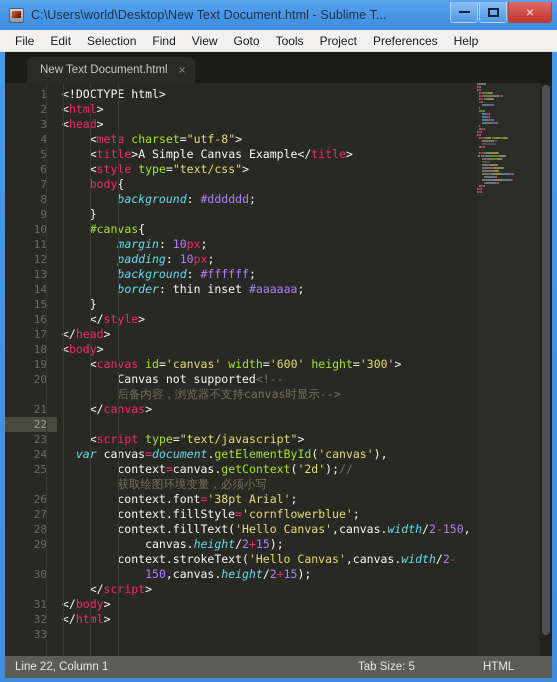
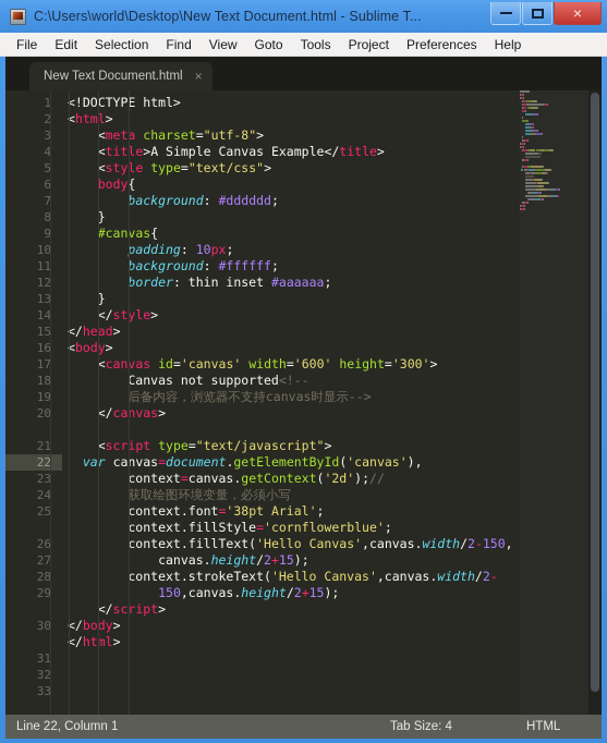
  C:\Users\world\Desktop\New Text Document.html - Sublime T...
  ×
  File
  Edit
  Selection
  Find
  View
  Goto
  Tools
  Project
  Preferences
  Help
  New Text Document.html
  ×
  1
  2
  3
  4
  5
  6
  7
  8
  9
  10
  11
  12
  13
  14
  15
  16
  17
  18
  19
  20
  21
  22
  23
  24
  25
  26
  27
  28
  29
  30
  31
  32
  33
  <!DOCTYPE html>
  <html>
- <head>
  <meta charset="utf-8">
  <title>A Simple Canvas Example</title>
  <style type="text/css">
  body{
  background: #dddddd;
  }
  #canvas{
- margin: 10px;
  padding: 10px;
  background: #ffffff;
  border: thin inset #aaaaaa;
  }
  </style>
  </head>
  <body>
  <canvas id='canvas' width='600' height='300'>
  Canvas not supported<!--
  后备内容，浏览器不支持canvas时显示-->
  </canvas>
  <script type="text/javascript">
  var canvas=document.getElementById('canvas'),
  context=canvas.getContext('2d');//
  获取绘图环境变量，必须小写
  context.font='38pt Arial';
  context.fillStyle='cornflowerblue';
  context.fillText('Hello Canvas',canvas.width/2-150,
  canvas.height/2+15);
  context.strokeText('Hello Canvas',canvas.width/2-
  150,canvas.height/2+15);
  </script>
  </body>
  </html>
  Line 22, Column 1
- Tab Size: 5
+ Tab Size: 4
  HTML
